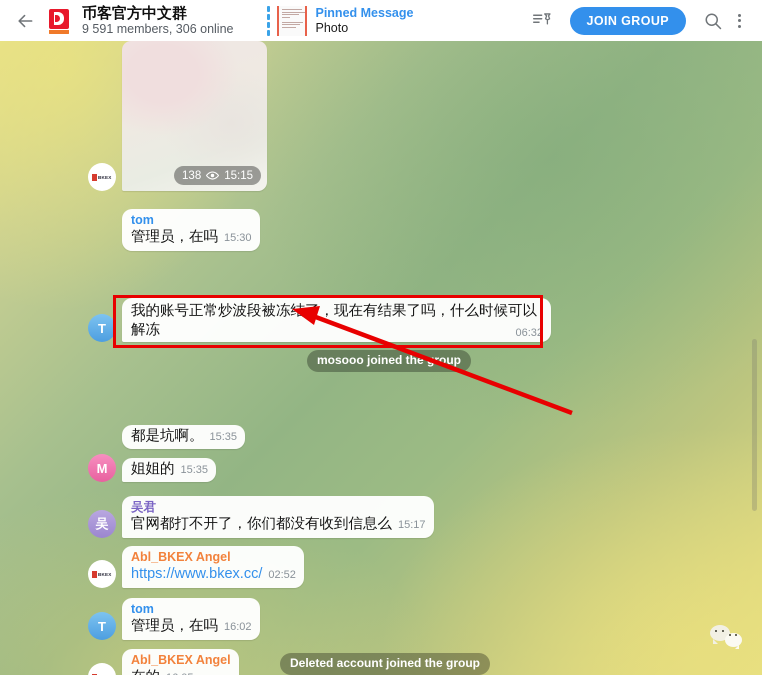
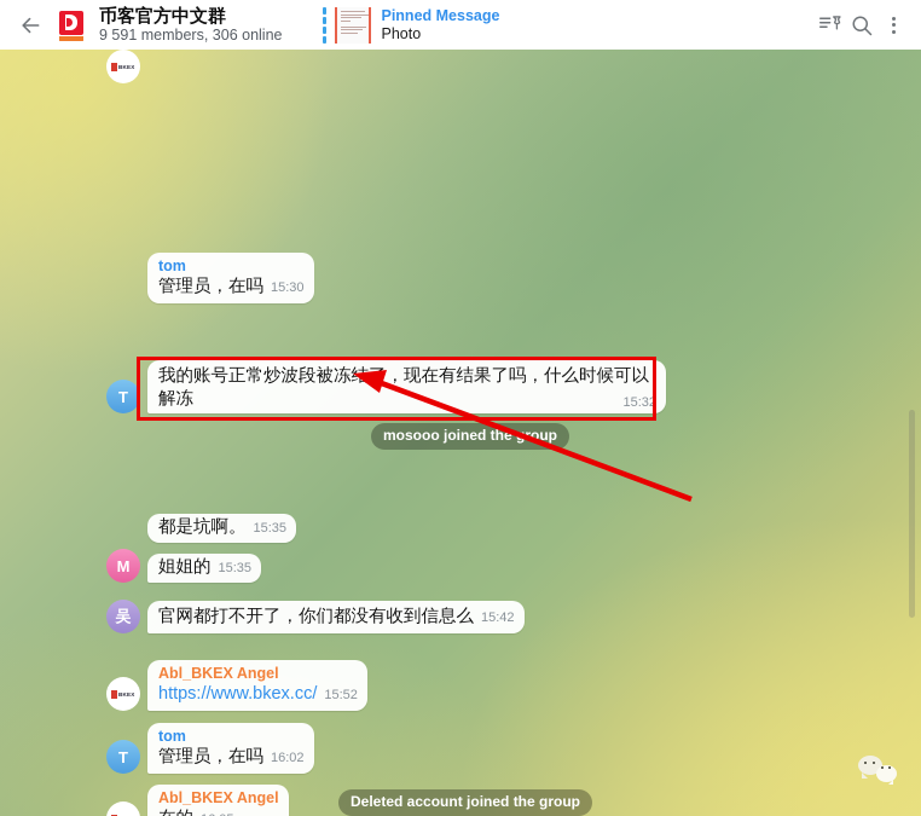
  币客官方中文群
  9 591 members, 306 online
  Pinned Message
  Photo
- JOIN GROUP
- 138
- 15:15
  tom
  管理员，在吗 15:30
  T
  我的账号正常炒波段被冻，现在有结果了吗，什么时候可以解冻
- 06:32
+ 15:32
  都是坑啊。 15:35
  M
  姐姐的 15:35
  吴
- 吴君
- 官网都打不开了，你们都没有收到信息么 15:17
+ 官网都打不开了，你们都没有收到信息么 15:42
  Abl_BKEX Angel
- https://www.bkex.cc/ 02:52
+ https://www.bkex.cc/ 15:52
  T
  tom
  管理员，在吗 16:02
  Abl_BKEX Angel
  mosooo joined theoup
  Deleted account joined the group
